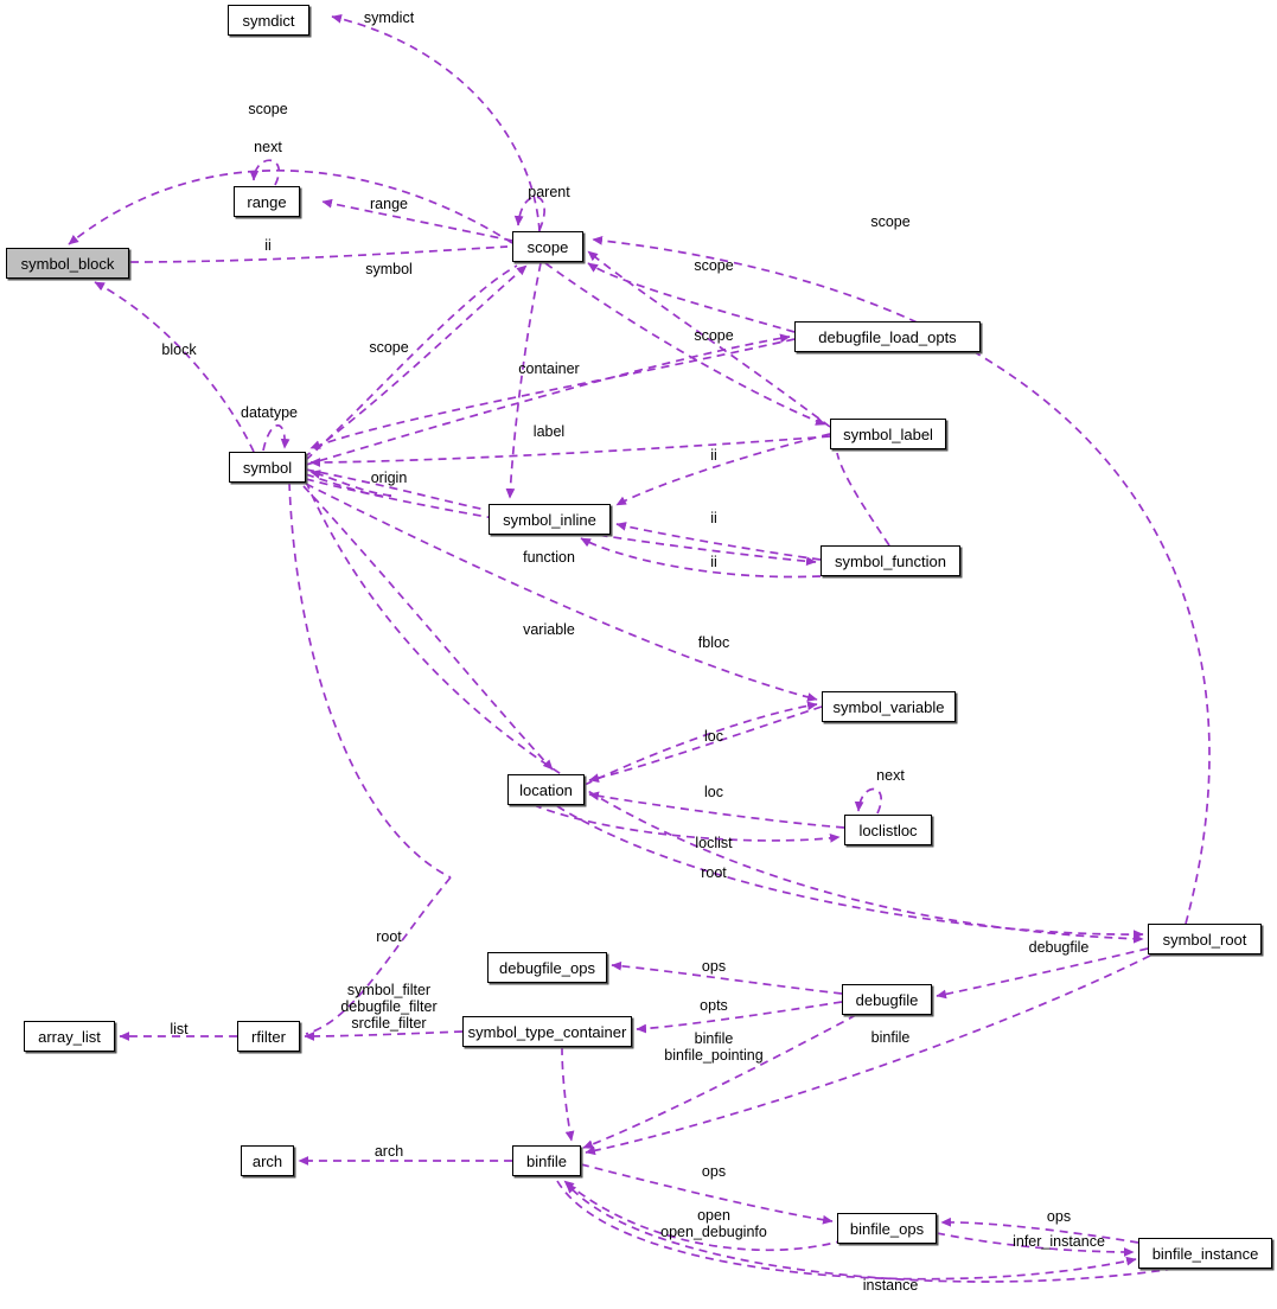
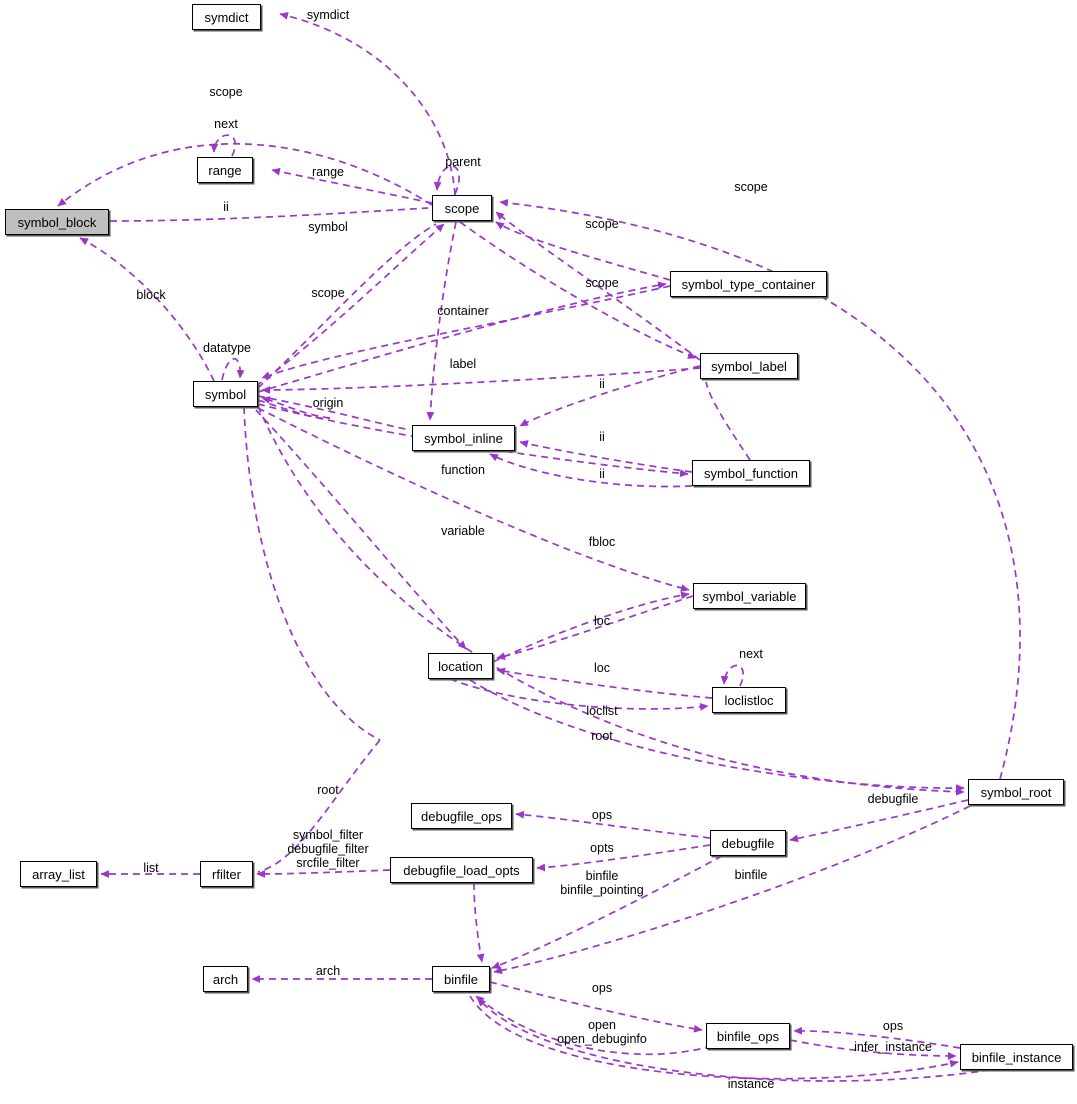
  symdict
  range
  symbol_block
  scope
- debugfile_load_opts
+ symbol_type_container
  symbol_label
  symbol
  symbol_inline
  symbol_function
  symbol_variable
  location
  loclistloc
  symbol_root
  debugfile_ops
  debugfile
  array_list
  rfilter
- symbol_type_container
+ debugfile_load_opts
  arch
  binfile
  binfile_ops
  binfile_instance
  symdict
  scope
  next
  parent
  range
  scope
  ii
  scope
  symbol
  scope
  block
  scope
  container
  datatype
  label
  ii
  origin
  ii
  function
  ii
  variable
  fbloc
  loc
  next
  loc
  loclist
  root
  root
  debugfile
  ops
  symbol_filter
  debugfile_filter
  srcfile_filter
  opts
  list
  binfile
  binfile_pointing
  binfile
  arch
  ops
  ops
  open
  open_debuginfo
  infer_instance
  instance
